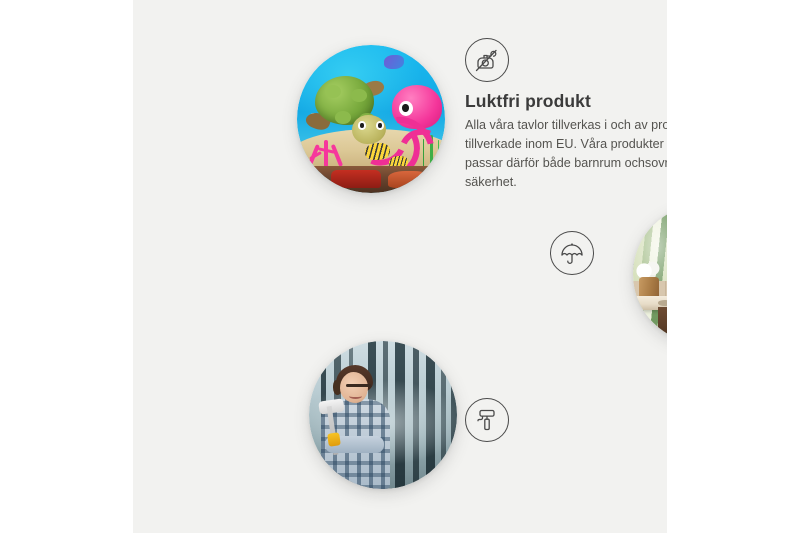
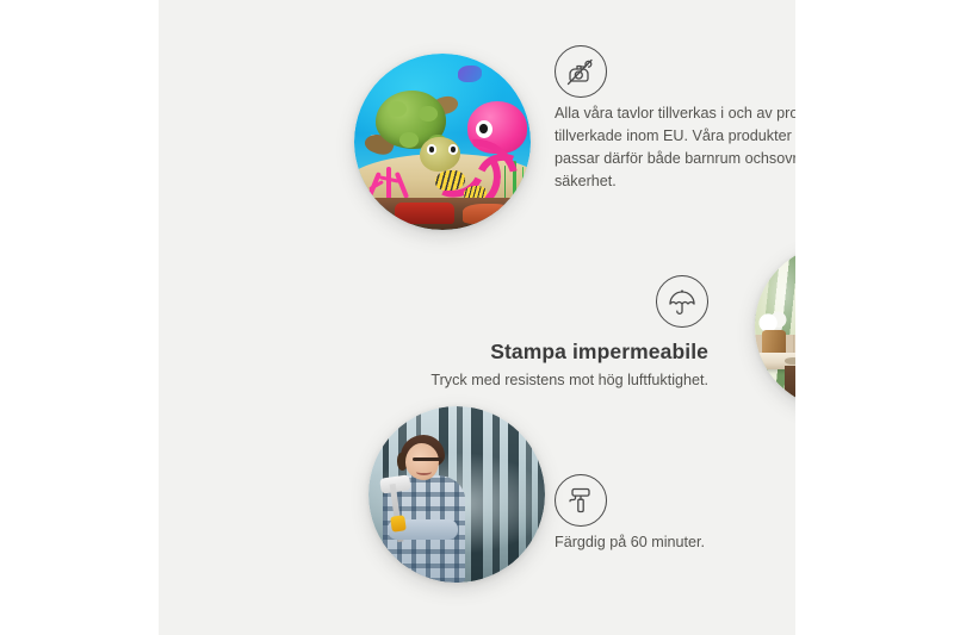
- Luktfri produkt
  Alla våra tavlor tillverkas i och av pro tillverkade inom EU. Våra produkter passar därför både barnrum ochsovr säkerhet.
+ Stampa impermeabile
+ Tryck med resistens mot hög luftfuktighet.
+ Färgdig på 60 minuter.
